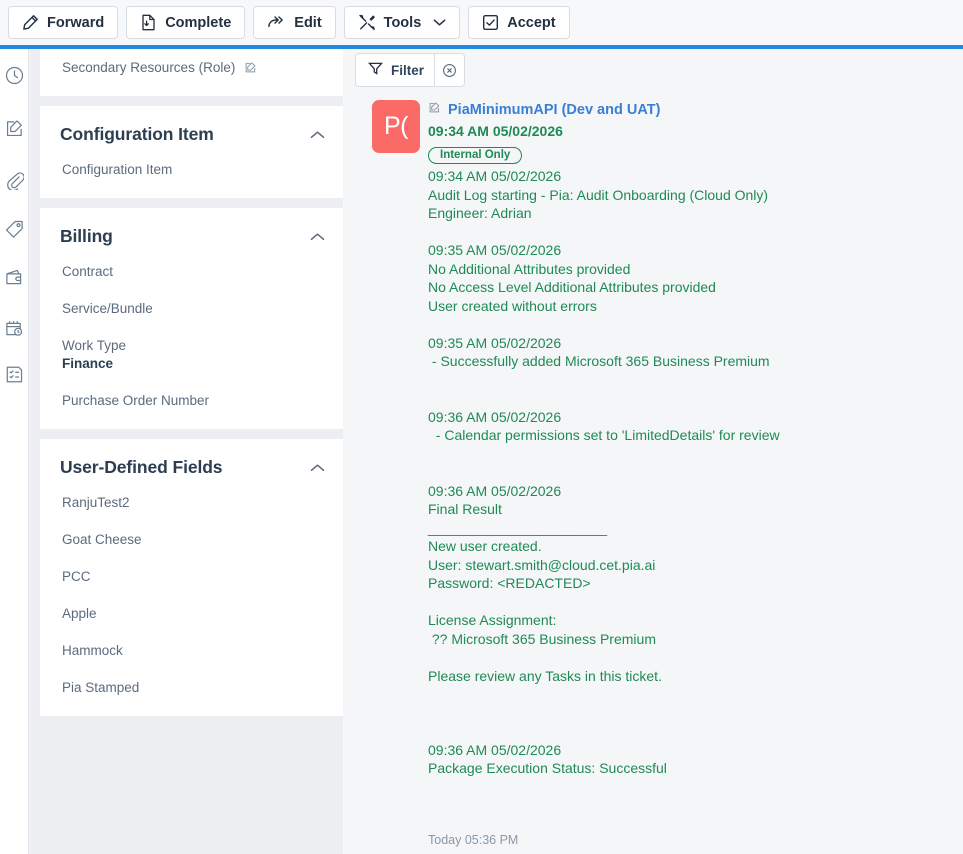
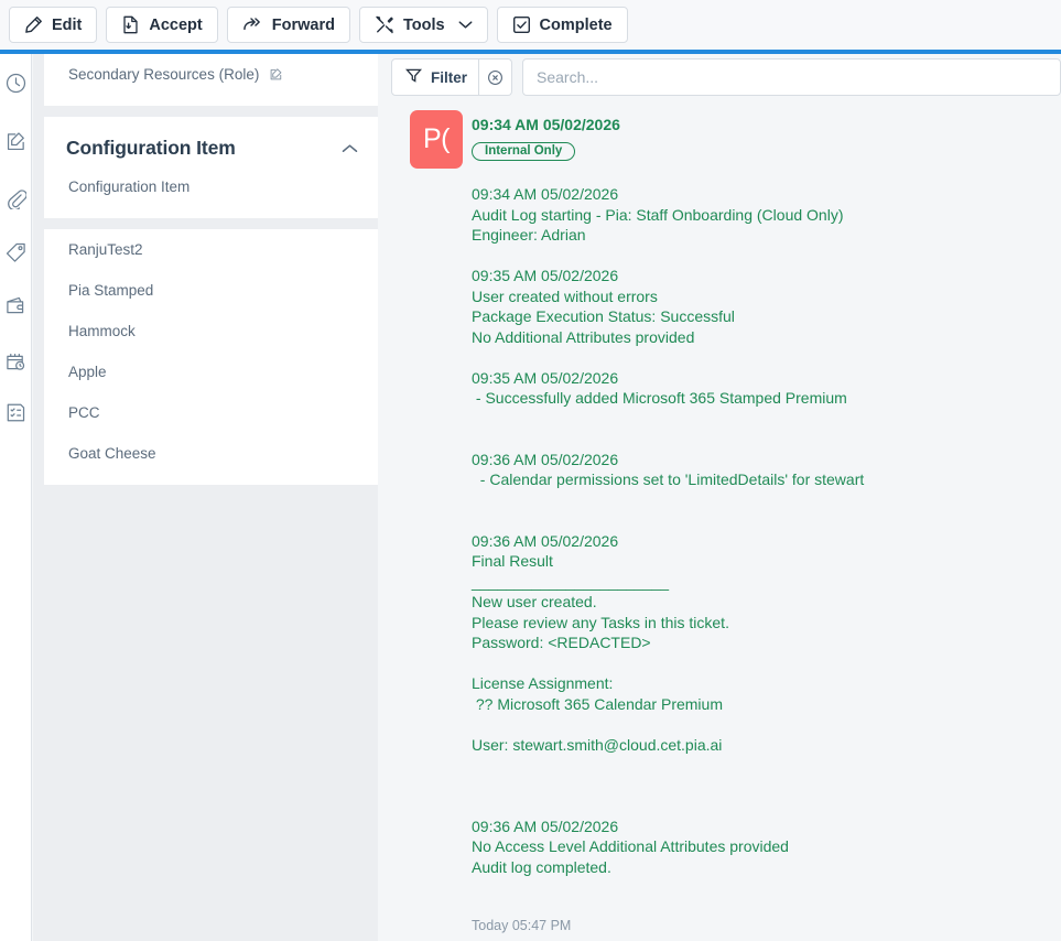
- Forward
+ Edit
- Complete
+ Accept
- Edit
+ Forward
  Tools
- Accept
+ Complete
  Secondary Resources (Role)
  Configuration Item
  Configuration Item
- Billing
- Contract
- Service/Bundle
- Work Type
- Finance
- Purchase Order Number
- User-Defined Fields
  RanjuTest2
- Goat Cheese
+ Pia Stamped
- PCC
+ Hammock
  Apple
- Hammock
+ PCC
- Pia Stamped
+ Goat Cheese
  Filter
+ Search...
  P(
- PiaMinimumAPI (Dev and UAT)
  09:34 AM 05/02/2026
  Internal Only
  09:34 AM 05/02/2026
- Audit Log starting - Pia: Audit Onboarding (Cloud Only)
+ Audit Log starting - Pia: Staff Onboarding (Cloud Only)
  Engineer: Adrian
  09:35 AM 05/02/2026
- No Additional Attributes provided
+ User created without errors
- No Access Level Additional Attributes provided
+ Package Execution Status: Successful
- User created without errors
+ No Additional Attributes provided
  09:35 AM 05/02/2026
- - Successfully added Microsoft 365 Business Premium
+ - Successfully added Microsoft 365 Stamped Premium
  09:36 AM 05/02/2026
- - Calendar permissions set to 'LimitedDetails' for review
+ - Calendar permissions set to 'LimitedDetails' for stewart
  09:36 AM 05/02/2026
  Final Result
  _______________________
  New user created.
- User: stewart.smith@cloud.cet.pia.ai
+ Please review any Tasks in this ticket.
  Password: <REDACTED>
  License Assignment:
- ?? Microsoft 365 Business Premium
+ ?? Microsoft 365 Calendar Premium
- Please review any Tasks in this ticket.
+ User: stewart.smith@cloud.cet.pia.ai
  09:36 AM 05/02/2026
- Package Execution Status: Successful
+ No Access Level Additional Attributes provided
+ Audit log completed.
- Today 05:36 PM
+ Today 05:47 PM
